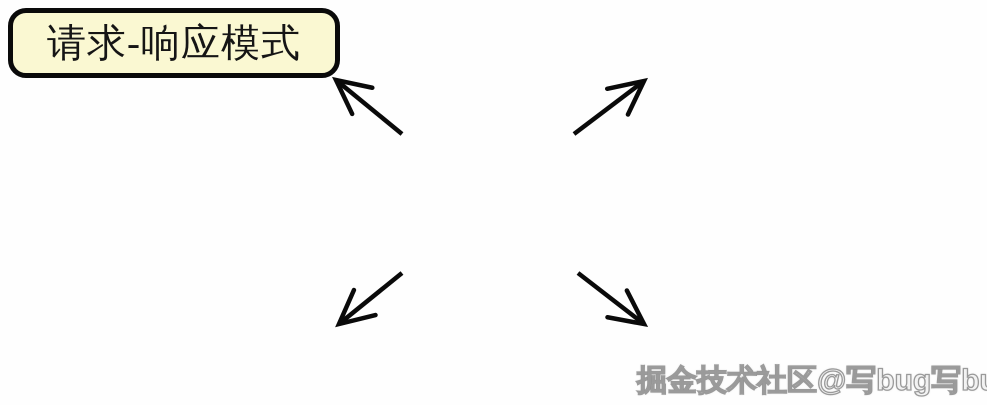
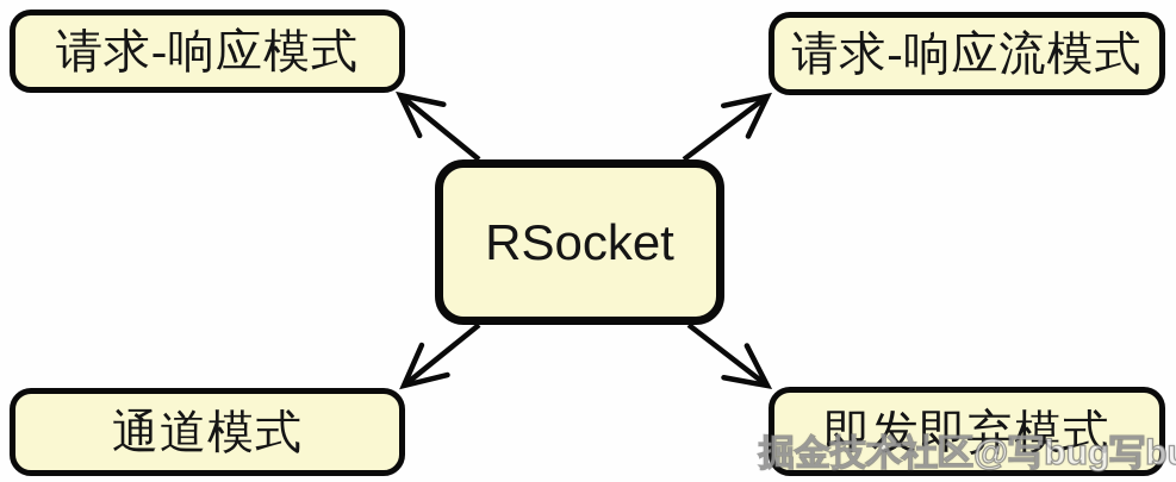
  请求-响应模式
+ 请求-响应流模式
+ RSocket
+ 通道模式
+ 即发即弃模式
  掘金技术社区@写bug写b
